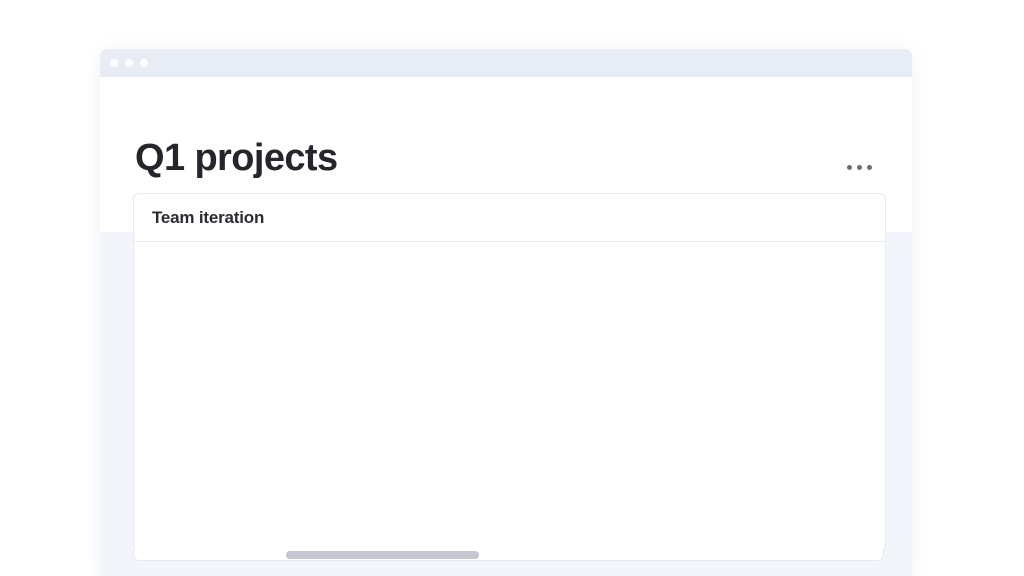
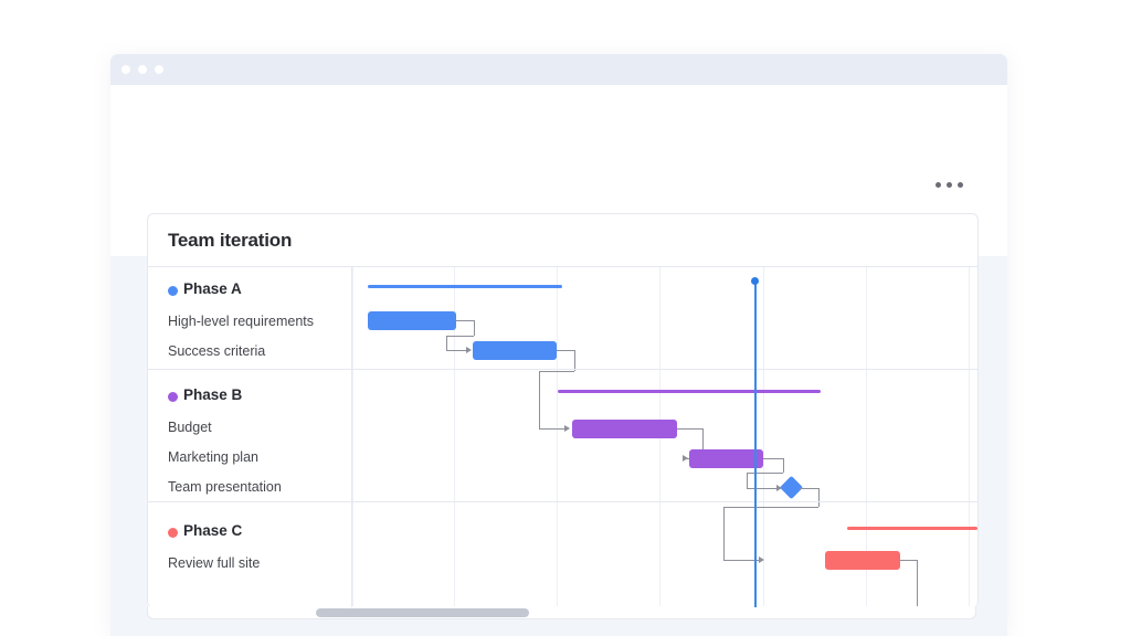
- Q1 projects
  Team iteration
+ Phase A
+ High-level requirements
+ Success criteria
+ Phase B
+ Budget
+ Marketing plan
+ Team presentation
+ Phase C
+ Review full site
